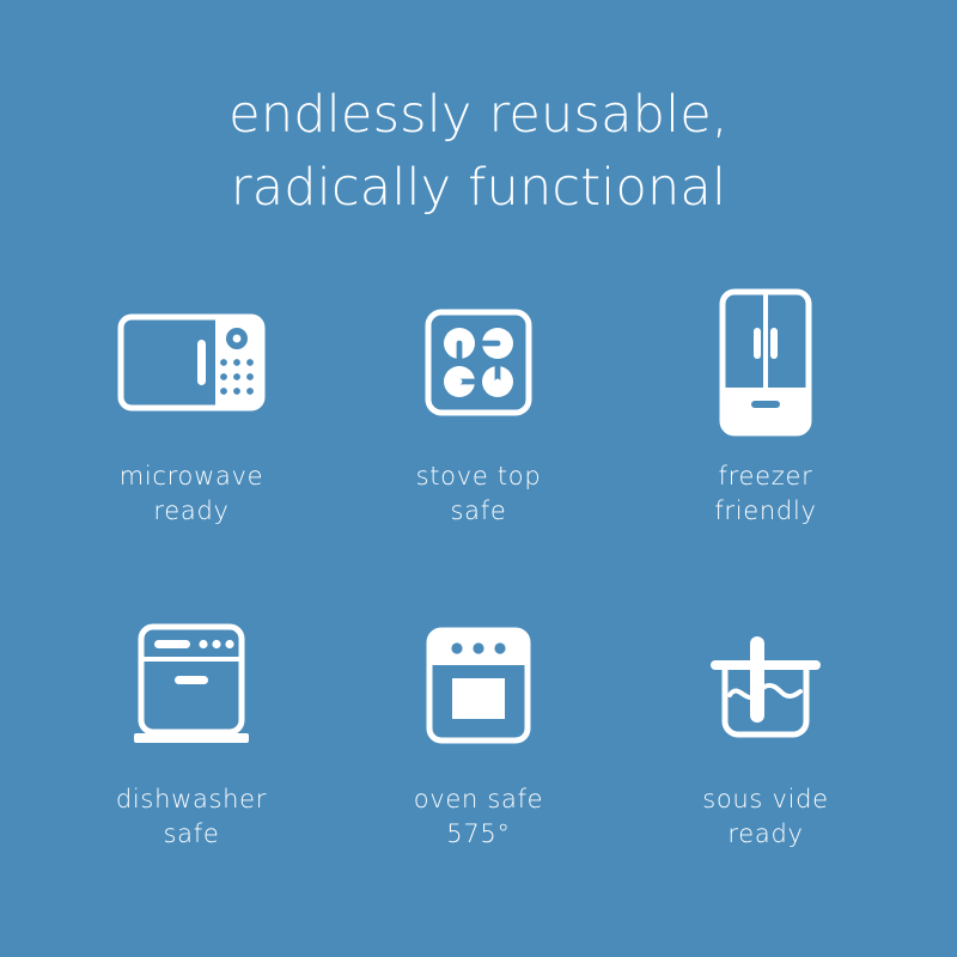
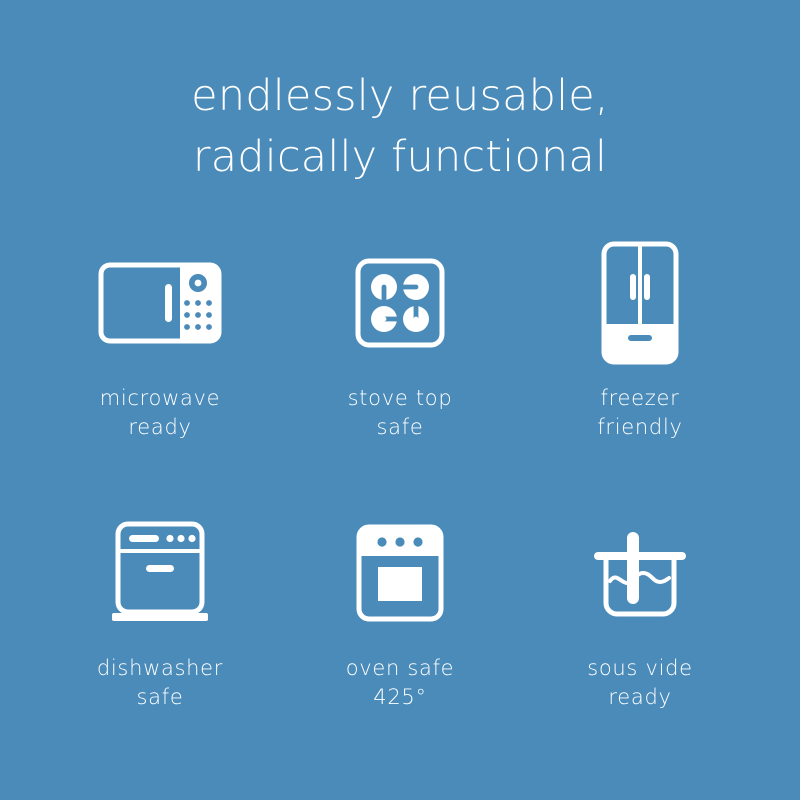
  endlessly reusable,
  radically functional
  microwave
  ready
  stove top
  safe
  freezer
  friendly
  dishwasher
  safe
  oven safe
- 575°
+ 425°
  sous vide
  ready
